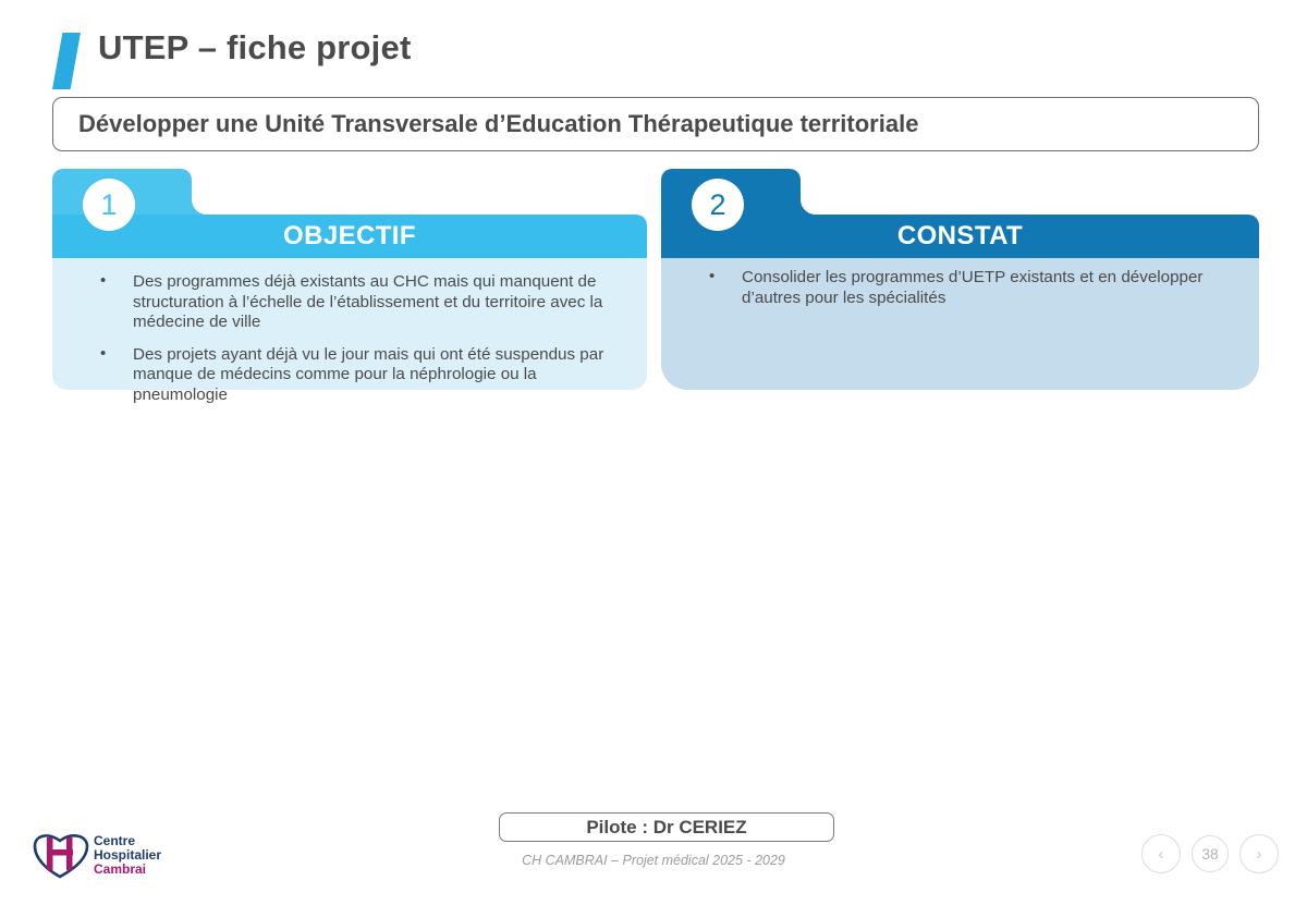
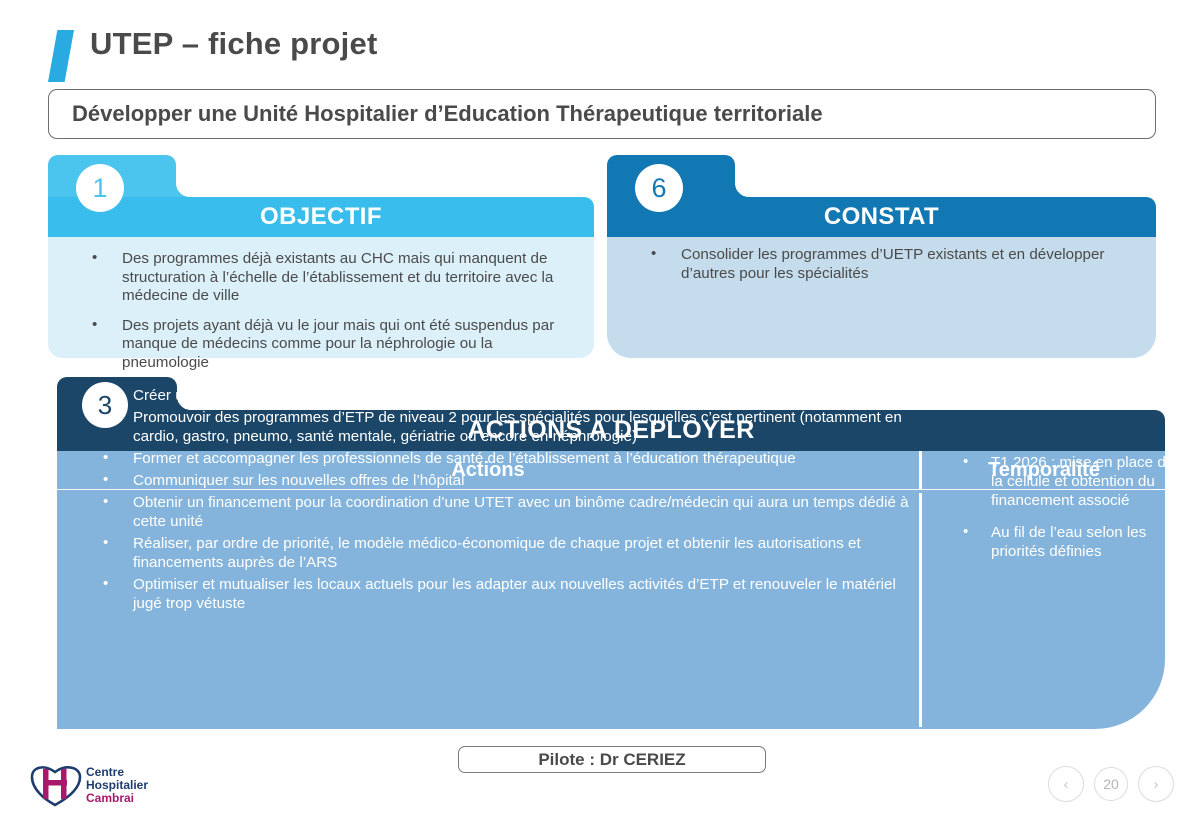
  UTEP – fiche projet
- Développer une Unité Transversale d’Education Thérapeutique territoriale
+ Développer une Unité Hospitalier d’Education Thérapeutique territoriale
  OBJECTIF
  1
  Des programmes déjà existants au CHC mais qui manquent de structuration à l’échelle de l’établissement et du territoire avec la médecine de ville
  Des projets ayant déjà vu le jour mais qui ont été suspendus par manque de médecins comme pour la néphrologie ou la pneumologie
  CONSTAT
- 2
+ 6
  Consolider les programmes d’UETP existants et en développer d’autres pour les spécialités
+ ACTIONS A DEPLOYER
+ 3
+ Actions
+ Temporalité
+ Créer une cellule dédiée au développement de l’ETP sur le territoire
+ Promouvoir des programmes d’ETP de niveau 2 pour les spécialités pour lesquelles c’est pertinent (notamment en cardio, gastro, pneumo, santé mentale, gériatrie ou encore en néphrologie)
+ Former et accompagner les professionnels de santé de l’établissement à l’éducation thérapeutique
+ Communiquer sur les nouvelles offres de l’hôpital
+ Obtenir un financement pour la coordination d’une UTET avec un binôme cadre/médecin qui aura un temps dédié à cette unité
+ Réaliser, par ordre de priorité, le modèle médico-économique de chaque projet et obtenir les autorisations et financements auprès de l’ARS
+ Optimiser et mutualiser les locaux actuels pour les adapter aux nouvelles activités d’ETP et renouveler le matériel jugé trop vétuste
+ T1 2026 : mise en place de la cellule et obtention du financement associé
+ Au fil de l’eau selon les priorités définies
  Pilote : Dr CERIEZ
- CH CAMBRAI – Projet médical 2025 - 2029
  Centre
  Hospitalier
  Cambrai
  ‹
- 38
+ 20
  ›
